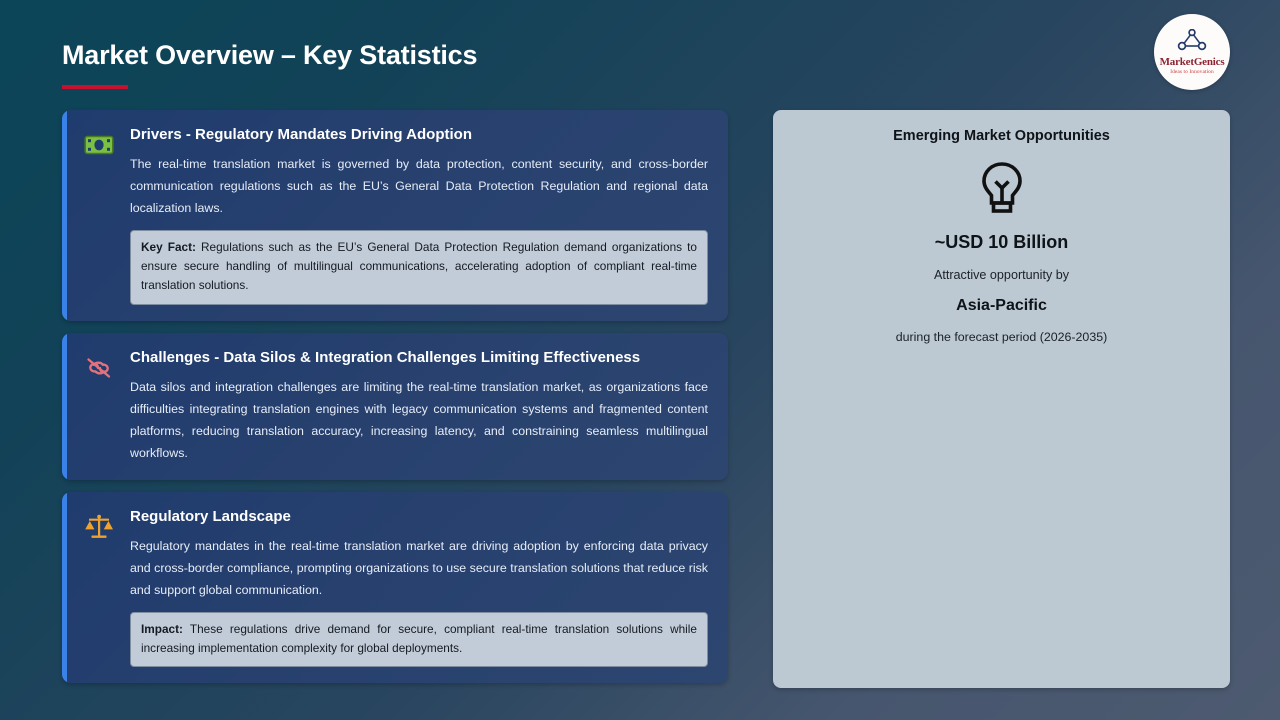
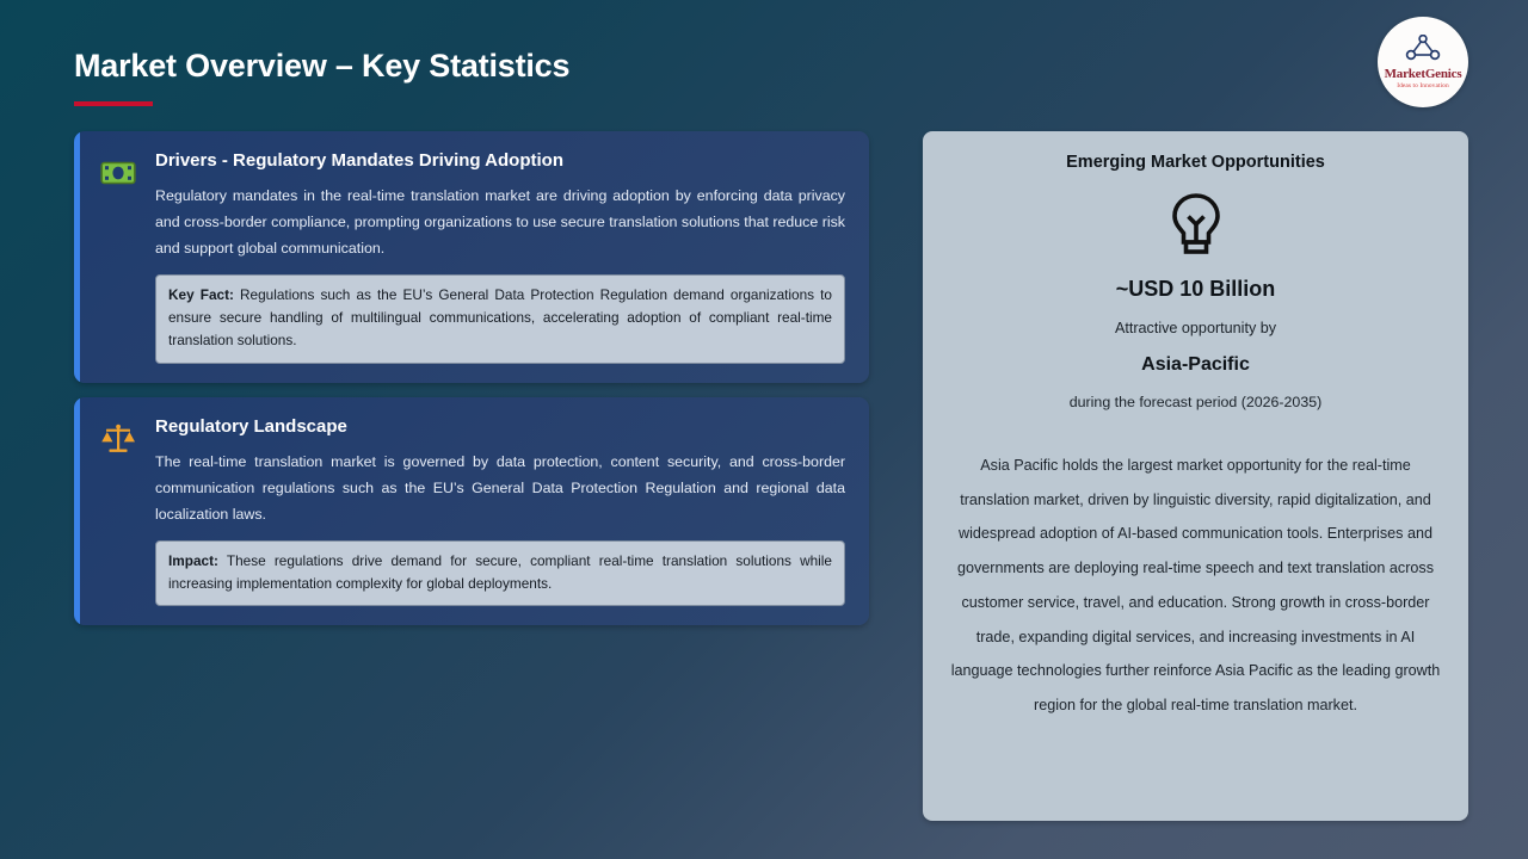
  Market Overview – Key Statistics
  MarketGenics
  Drivers - Regulatory Mandates Driving Adoption
- The real-time translation market is governed by data protection, content security, and cross-border communication regulations such as the EU’s General Data Protection Regulation and regional data localization laws.
+ Regulatory mandates in the real-time translation market are driving adoption by enforcing data privacy and cross-border compliance, prompting organizations to use secure translation solutions that reduce risk and support global communication.
  Key Fact: Regulations such as the EU’s General Data Protection Regulation demand organizations to ensure secure handling of multilingual communications, accelerating adoption of compliant real-time translation solutions.
- Challenges - Data Silos & Integration Challenges Limiting Effectiveness
- Data silos and integration challenges are limiting the real-time translation market, as organizations face difficulties integrating translation engines with legacy communication systems and fragmented content platforms, reducing translation accuracy, increasing latency, and constraining seamless multilingual workflows.
  Regulatory Landscape
- Regulatory mandates in the real-time translation market are driving adoption by enforcing data privacy and cross-border compliance, prompting organizations to use secure translation solutions that reduce risk and support global communication.
+ The real-time translation market is governed by data protection, content security, and cross-border communication regulations such as the EU’s General Data Protection Regulation and regional data localization laws.
  Impact: These regulations drive demand for secure, compliant real-time translation solutions while increasing implementation complexity for global deployments.
  Emerging Market Opportunities
  ~USD 10 Billion
  Attractive opportunity by
  Asia-Pacific
  during the forecast period (2026-2035)
+ Asia Pacific holds the largest market opportunity for the real-time translation market, driven by linguistic diversity, rapid digitalization, and widespread adoption of AI-based communication tools. Enterprises and governments are deploying real-time speech and text translation across customer service, travel, and education. Strong growth in cross-border trade, expanding digital services, and increasing investments in AI language technologies further reinforce Asia Pacific as the leading growth region for the global real-time translation market.
